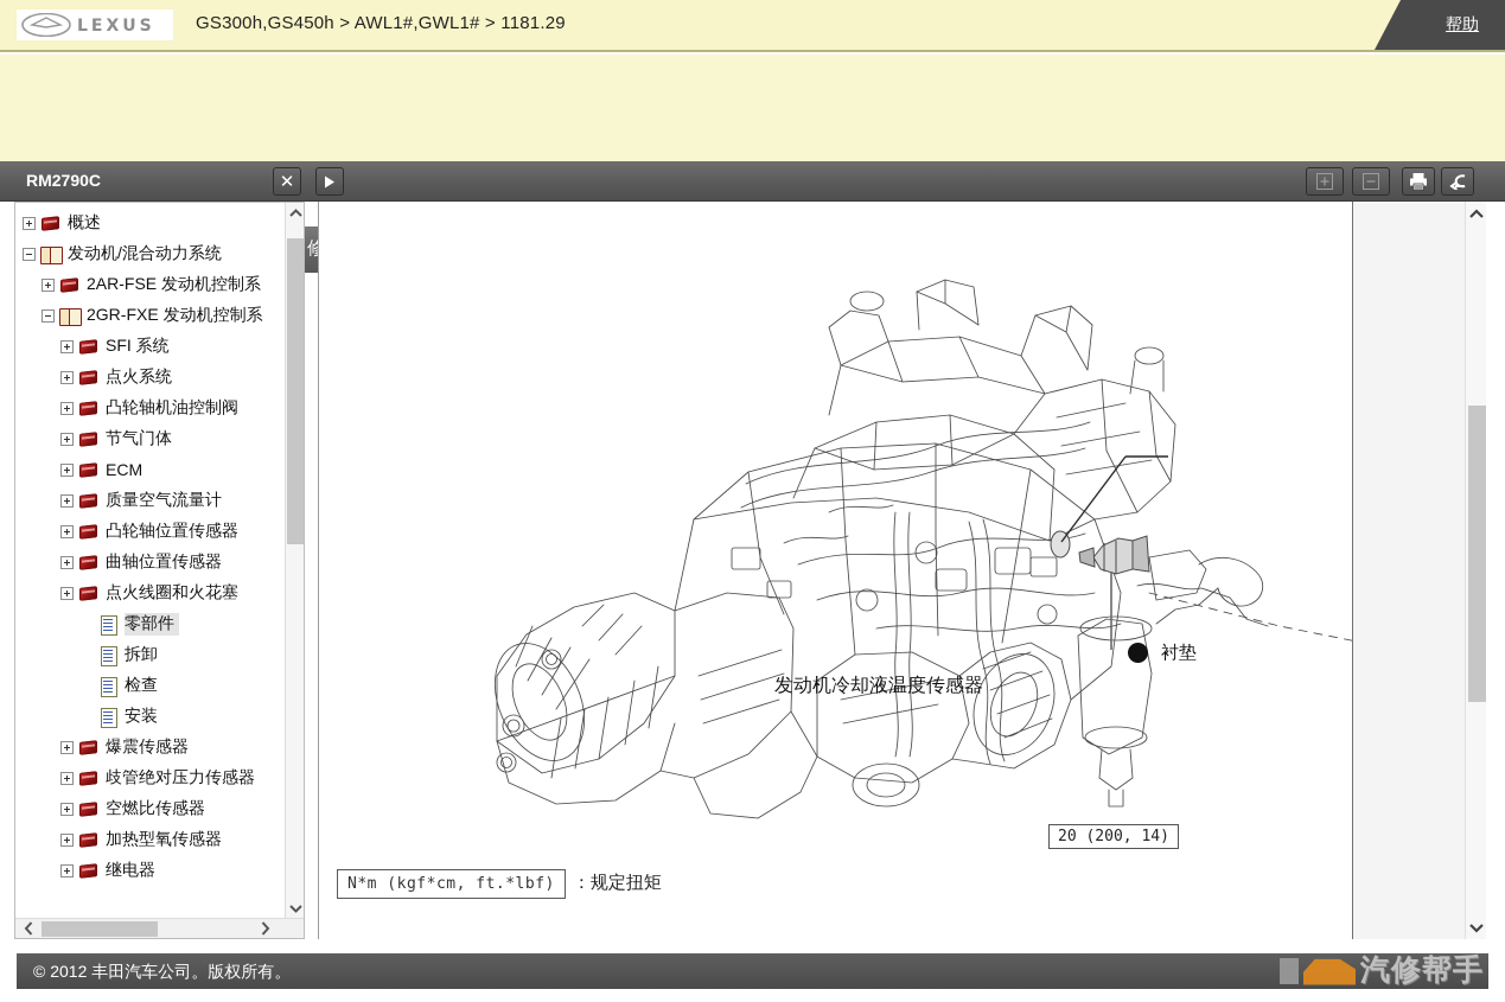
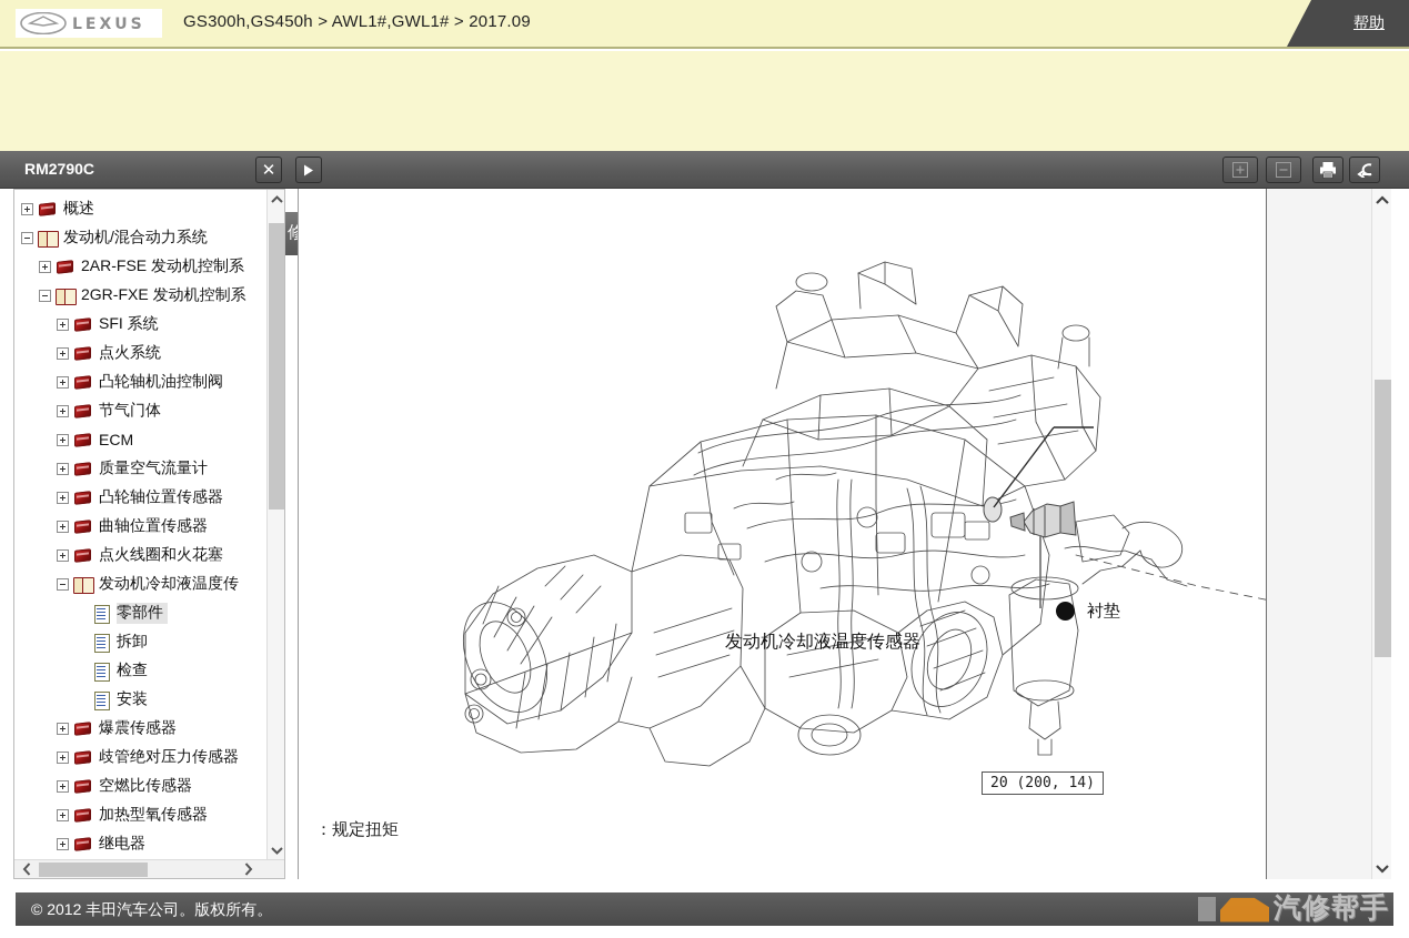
  LEXUS
- GS300h,GS450h > AWL1#,GWL1# > 1181.29
+ GS300h,GS450h > AWL1#,GWL1# > 2017.09
  帮助
  RM2790C
  ✕
  概述
  发动机/混合动力系统
  2AR-FSE 发动机控制系
  2GR-FXE 发动机控制系
  SFI 系统
  点火系统
  凸轮轴机油控制阀
  节气门体
  ECM
  质量空气流量计
  凸轮轴位置传感器
  曲轴位置传感器
  点火线圈和火花塞
+ 发动机冷却液温度传
  零部件
  拆卸
  检查
  安装
  爆震传感器
  歧管绝对压力传感器
  空燃比传感器
  加热型氧传感器
  继电器
  衬垫
  20 (200, 14)
  发动机冷却液温度传感器
- N*m (kgf*cm, ft.*lbf)
  ：规定扭矩
  © 2012 丰田汽车公司。版权所有。
  汽修帮手
